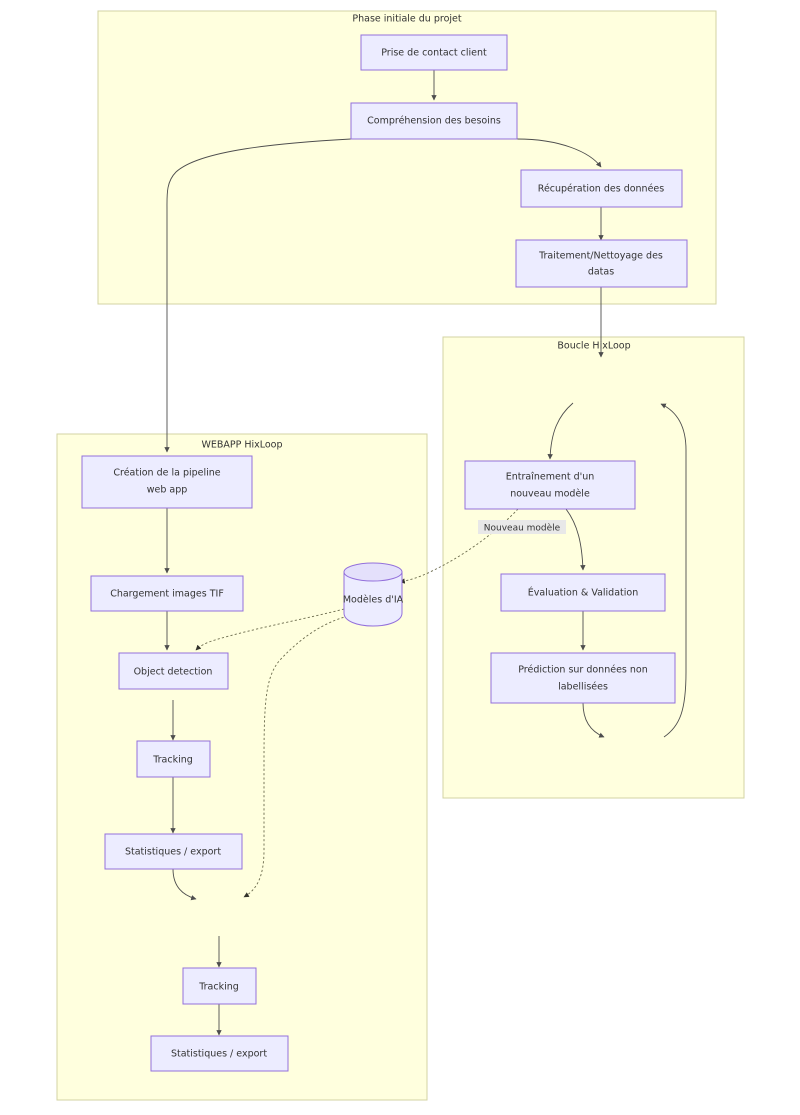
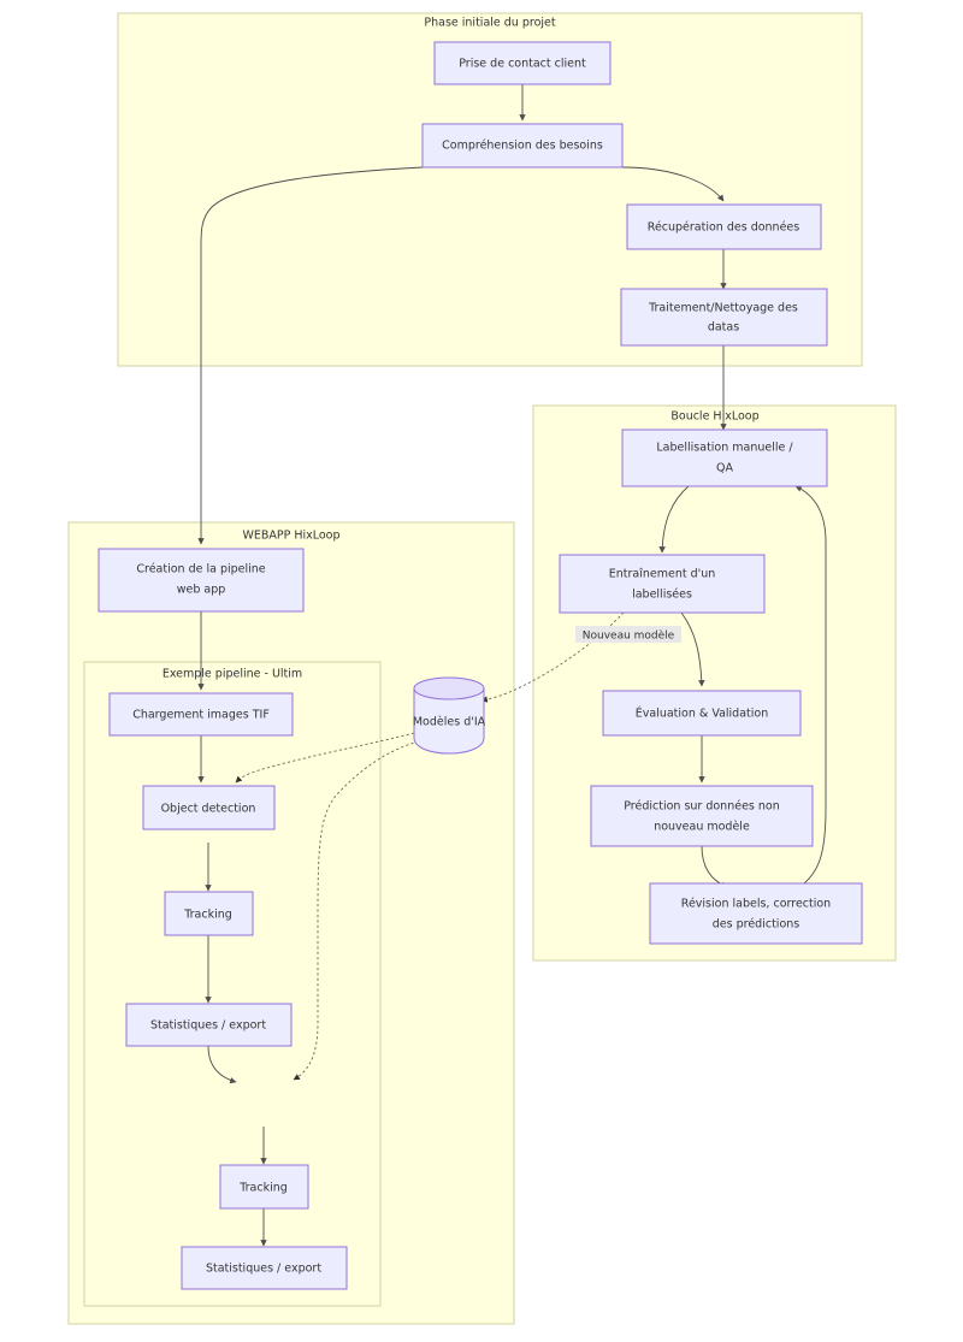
  Phase initiale du projet
  Boucle HxLoop
  WEBAPP HixLoop
+ Exemple pipeline - Ultim
  Nouveau modèle
  Prise de contact client
  Compréhension des besoins
  Récupération des données
  Traitement/Nettoyage des
  datas
+ Labellisation manuelle /
+ QA
  Entraînement d'un
- nouveau modèle
+ labellisées
  Évaluation & Validation
  Prédiction sur données non
- labellisées
+ nouveau modèle
+ Révision labels, correction
+ des prédictions
  Création de la pipeline
  web app
  Modèles d'IA
  Chargement images TIF
  Object detection
  Tracking
  Statistiques / export
  Tracking
  Statistiques / export
